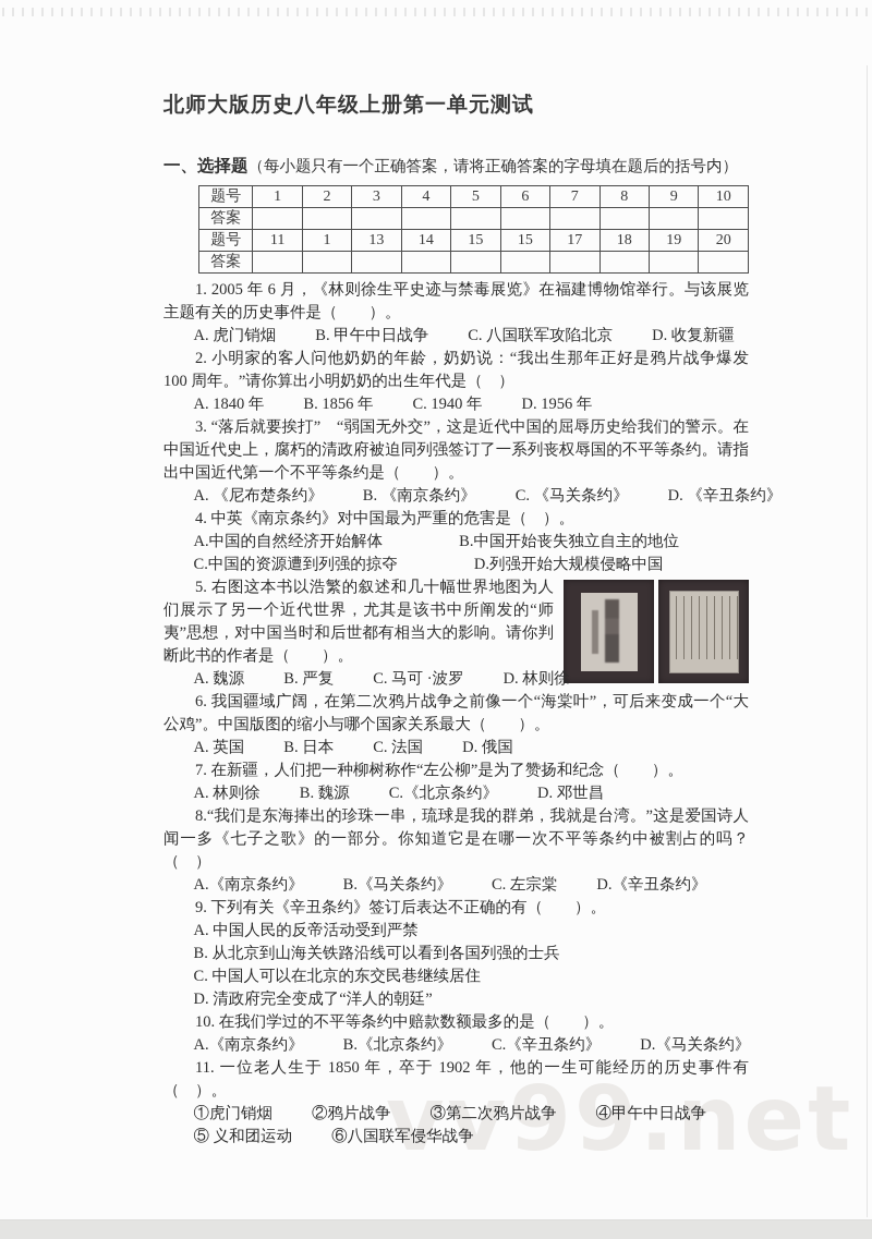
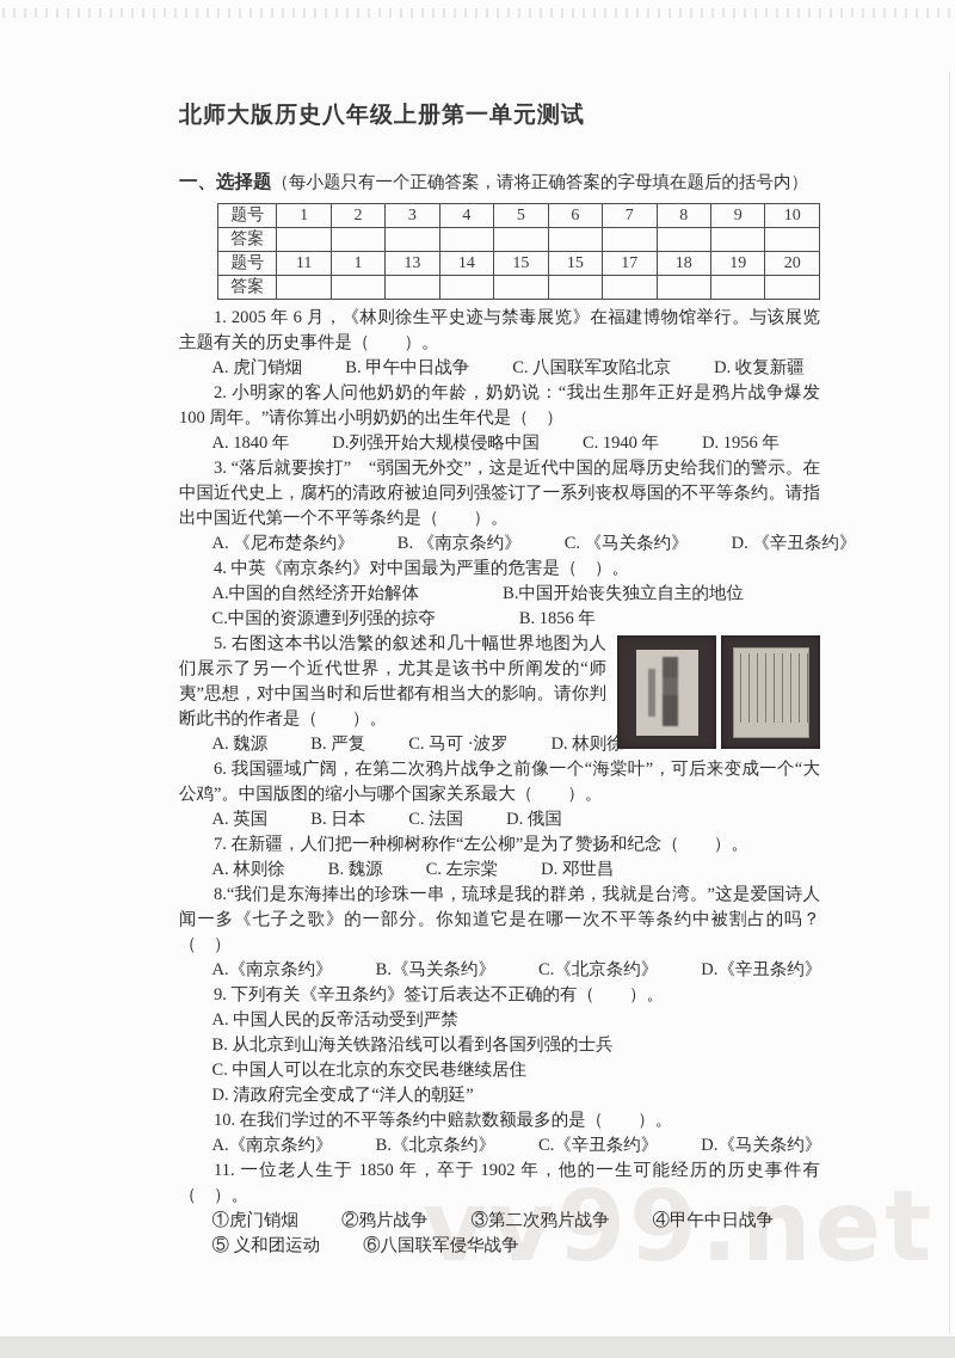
  vv99.net
  北师大版历史八年级上册第一单元测试
  一、选择题（每小题只有一个正确答案，请将正确答案的字母填在题后的括号内）
  题号	1	2	3	4	5	6	7	8	9	10
  答案
  题号	11	1	13	14	15	15	17	18	19	20
  答案
  1. 2005 年 6 月，《林则徐生平史迹与禁毒展览》在福建博物馆举行。与该展览主题有关的历史事件是（ ）。
  A. 虎门销烟
  B. 甲午中日战争
  C. 八国联军攻陷北京
  D. 收复新疆
  2. 小明家的客人问他奶奶的年龄，奶奶说：“我出生那年正好是鸦片战争爆发 100 周年。”请你算出小明奶奶的出生年代是（ ）
  A. 1840 年
- B. 1856 年
+ D.列强开始大规模侵略中国
  C. 1940 年
  D. 1956 年
  3. “落后就要挨打” “弱国无外交”，这是近代中国的屈辱历史给我们的警示。在中国近代史上，腐朽的清政府被迫同列强签订了一系列丧权辱国的不平等条约。请指出中国近代第一个不平等条约是（ ）。
  A. 《尼布楚条约》
  B. 《南京条约》
  C. 《马关条约》
  D. 《辛丑条约》
  4. 中英《南京条约》对中国最为严重的危害是（ ）。
  A.中国的自然经济开始解体
  B.中国开始丧失独立自主的地位
  C.中国的资源遭到列强的掠夺
- D.列强开始大规模侵略中国
+ B. 1856 年
  5. 右图这本书以浩繁的叙述和几十幅世界地图为人们展示了另一个近代世界，尤其是该书中所阐发的“师夷”思想，对中国当时和后世都有相当大的影响。请你判断此书的作者是（ ）。
  A. 魏源
  B. 严复
  C. 马可 ·波罗
  D. 林则徐
  6. 我国疆域广阔，在第二次鸦片战争之前像一个“海棠叶”，可后来变成一个“大公鸡”。中国版图的缩小与哪个国家关系最大（ ）。
  A. 英国
  B. 日本
  C. 法国
  D. 俄国
  7. 在新疆，人们把一种柳树称作“左公柳”是为了赞扬和纪念（ ）。
  A. 林则徐
  B. 魏源
- C.《北京条约》
+ C. 左宗棠
  D. 邓世昌
  8.“我们是东海捧出的珍珠一串，琉球是我的群弟，我就是台湾。”这是爱国诗人闻一多《七子之歌》的一部分。你知道它是在哪一次不平等条约中被割占的吗？（ ）
  A.《南京条约》
  B.《马关条约》
- C. 左宗棠
+ C.《北京条约》
  D.《辛丑条约》
  9. 下列有关《辛丑条约》签订后表达不正确的有（ ）。
  A. 中国人民的反帝活动受到严禁
  B. 从北京到山海关铁路沿线可以看到各国列强的士兵
  C. 中国人可以在北京的东交民巷继续居住
  D. 清政府完全变成了“洋人的朝廷”
  10. 在我们学过的不平等条约中赔款数额最多的是（ ）。
  A.《南京条约》
  B.《北京条约》
  C.《辛丑条约》
  D.《马关条约》
  11. 一位老人生于 1850 年，卒于 1902 年，他的一生可能经历的历史事件有（ ）。
  ①虎门销烟
  ②鸦片战争
  ③第二次鸦片战争
  ④甲午中日战争
  ⑤ 义和团运动
  ⑥八国联军侵华战争
